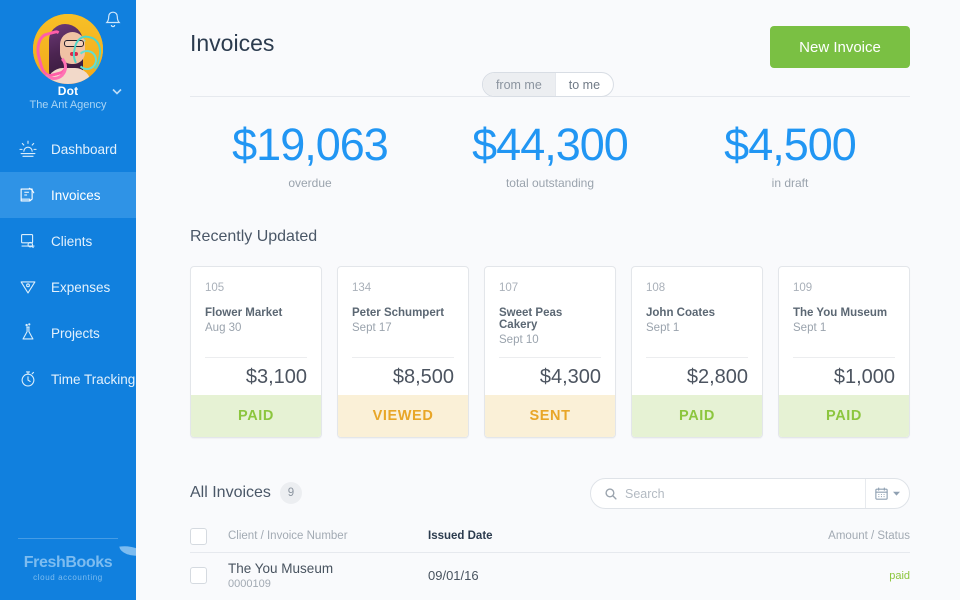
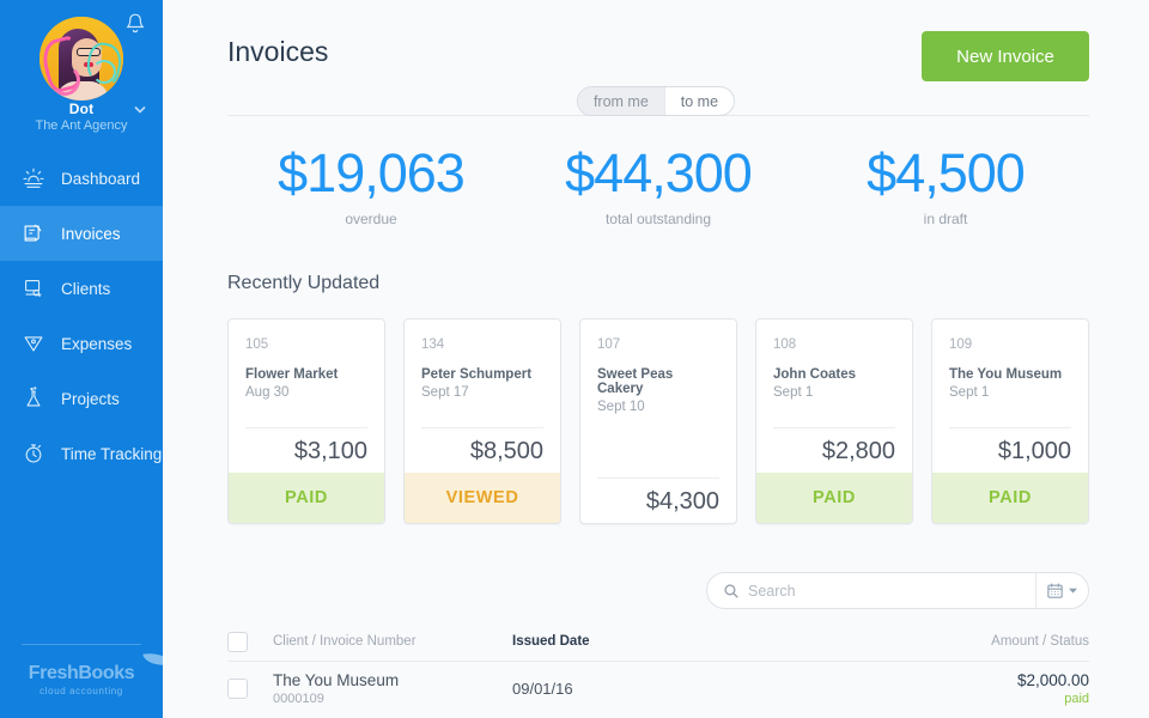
  Dot
  The Ant Agency
  Dashboard
  Invoices
  Clients
  Expenses
  Projects
  Time Tracking
  FreshBooks
  cloud accounting
  Invoices
  New Invoice
  from me
  to me
  $19,063
  overdue
  $44,300
  total outstanding
  $4,500
  in draft
  Recently Updated
  105
  Flower Market
  Aug 30
  $3,100
  PAID
  134
  Peter Schumpert
  Sept 17
  $8,500
  VIEWED
  107
  Sweet Peas Cakery
  Sept 10
  $4,300
- SENT
  108
  John Coates
  Sept 1
  $2,800
  PAID
  109
  The You Museum
  Sept 1
  $1,000
  PAID
- All Invoices
- 9
  Search
  Client / Invoice Number
  Issued Date
  Amount / Status
  The You Museum
  0000109
  09/01/16
+ $2,000.00
  paid
